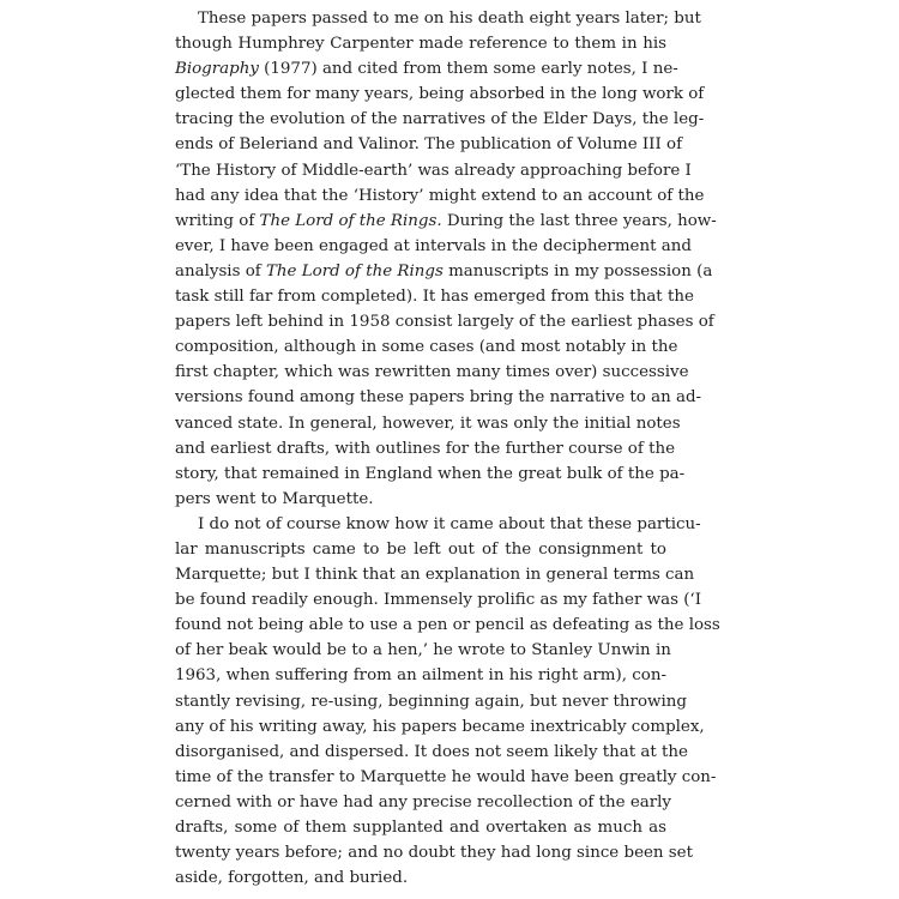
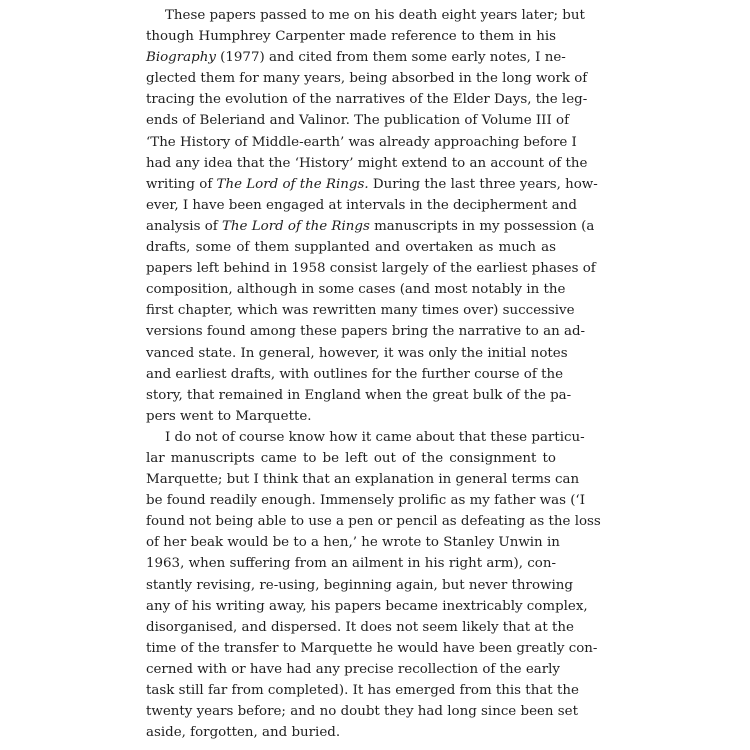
  These papers passed to me on his death eight years later; but
  though Humphrey Carpenter made reference to them in his
  Biography (1977) and cited from them some early notes, I ne-
  glected them for many years, being absorbed in the long work of
  tracing the evolution of the narratives of the Elder Days, the leg-
  ends of Beleriand and Valinor. The publication of Volume III of
  ‘The History of Middle-earth’ was already approaching before I
  had any idea that the ‘History’ might extend to an account of the
  writing of The Lord of the Rings. During the last three years, how-
  ever, I have been engaged at intervals in the decipherment and
  analysis of The Lord of the Rings manuscripts in my possession (a
- task still far from completed). It has emerged from this that the
+ drafts, some of them supplanted and overtaken as much as
  papers left behind in 1958 consist largely of the earliest phases of
  composition, although in some cases (and most notably in the
  first chapter, which was rewritten many times over) successive
  versions found among these papers bring the narrative to an ad-
  vanced state. In general, however, it was only the initial notes
  and earliest drafts, with outlines for the further course of the
  story, that remained in England when the great bulk of the pa-
  pers went to Marquette.
  I do not of course know how it came about that these particu-
  lar manuscripts came to be left out of the consignment to
  Marquette; but I think that an explanation in general terms can
  be found readily enough. Immensely prolific as my father was (‘I
  found not being able to use a pen or pencil as defeating as the loss
  of her beak would be to a hen,’ he wrote to Stanley Unwin in
  1963, when suffering from an ailment in his right arm), con-
  stantly revising, re-using, beginning again, but never throwing
  any of his writing away, his papers became inextricably complex,
  disorganised, and dispersed. It does not seem likely that at the
  time of the transfer to Marquette he would have been greatly con-
  cerned with or have had any precise recollection of the early
- drafts, some of them supplanted and overtaken as much as
+ task still far from completed). It has emerged from this that the
  twenty years before; and no doubt they had long since been set
  aside, forgotten, and buried.
